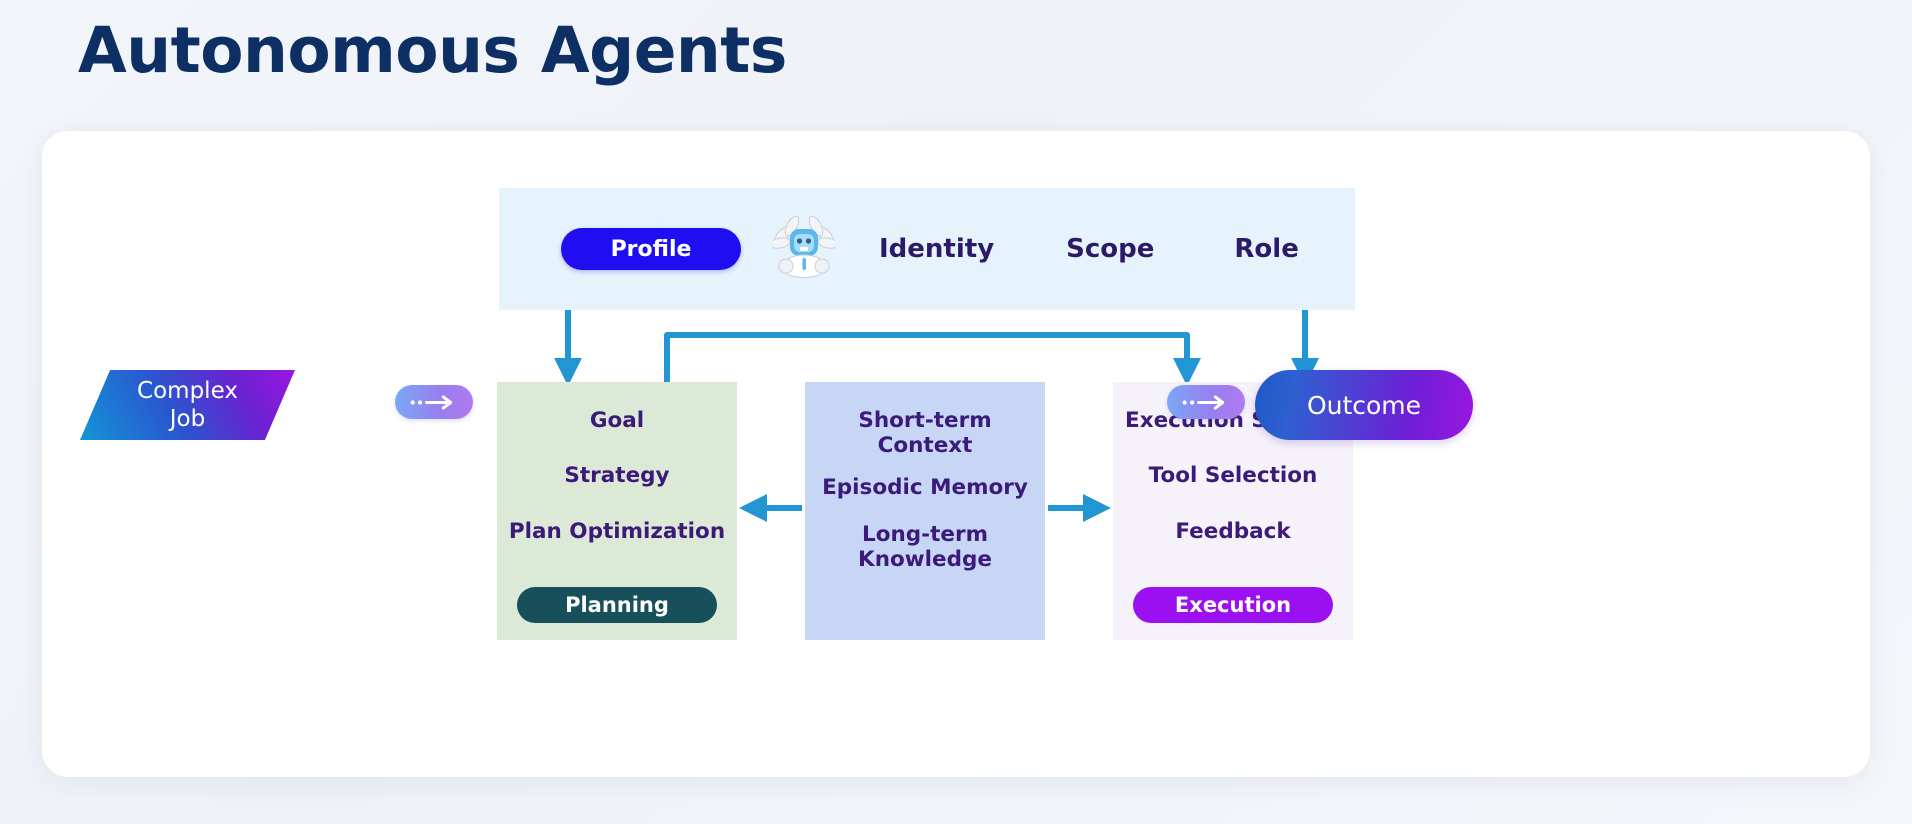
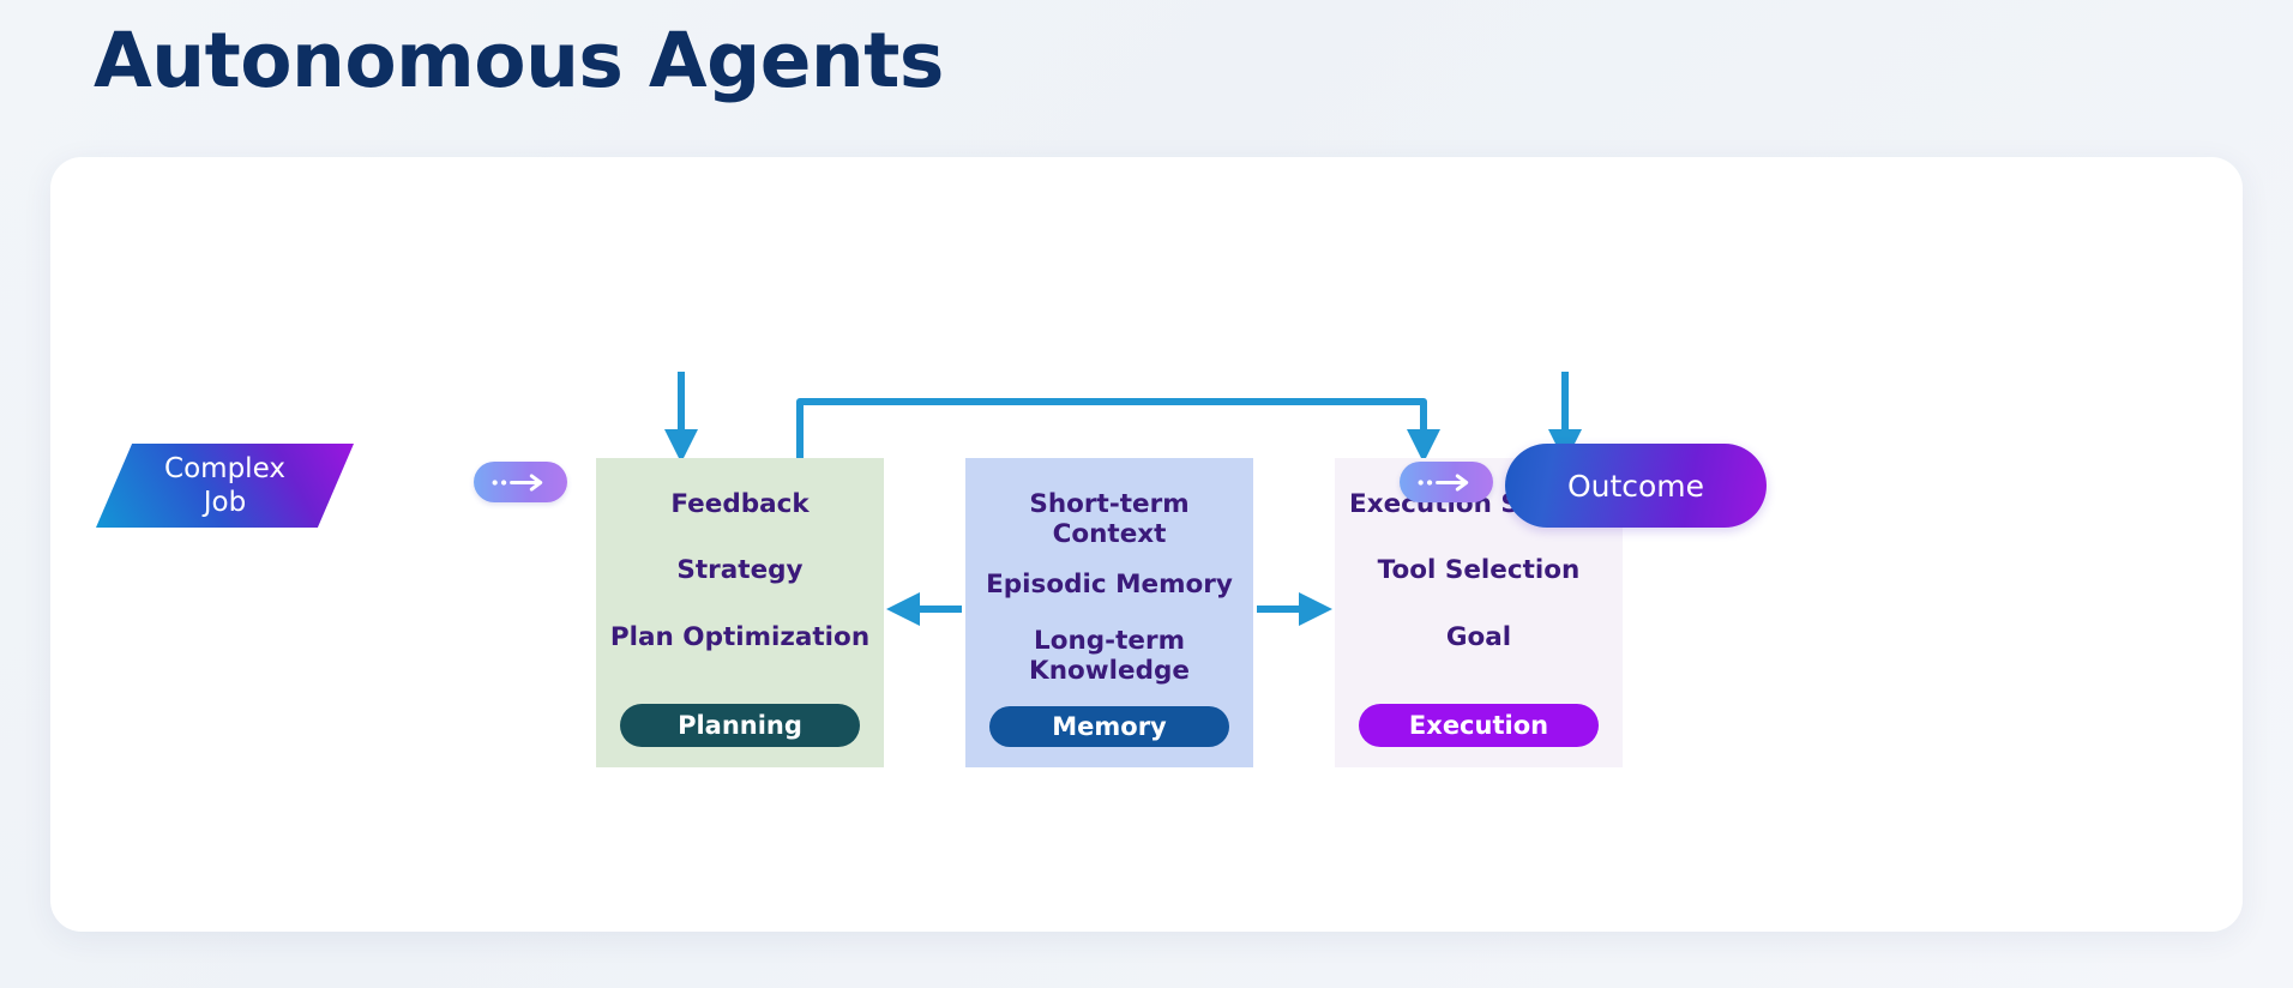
  Autonomous Agents
- Profile
- Identity
- Scope
- Role
- Goal
+ Feedback
  Strategy
  Plan Optimization
  Planning
  Short-term
  Context
  Episodic Memory
  Long-term
  Knowledge
+ Memory
  Tool Selection
- Feedback
+ Goal
  Execution
  Complex
  Job
  Outcome
